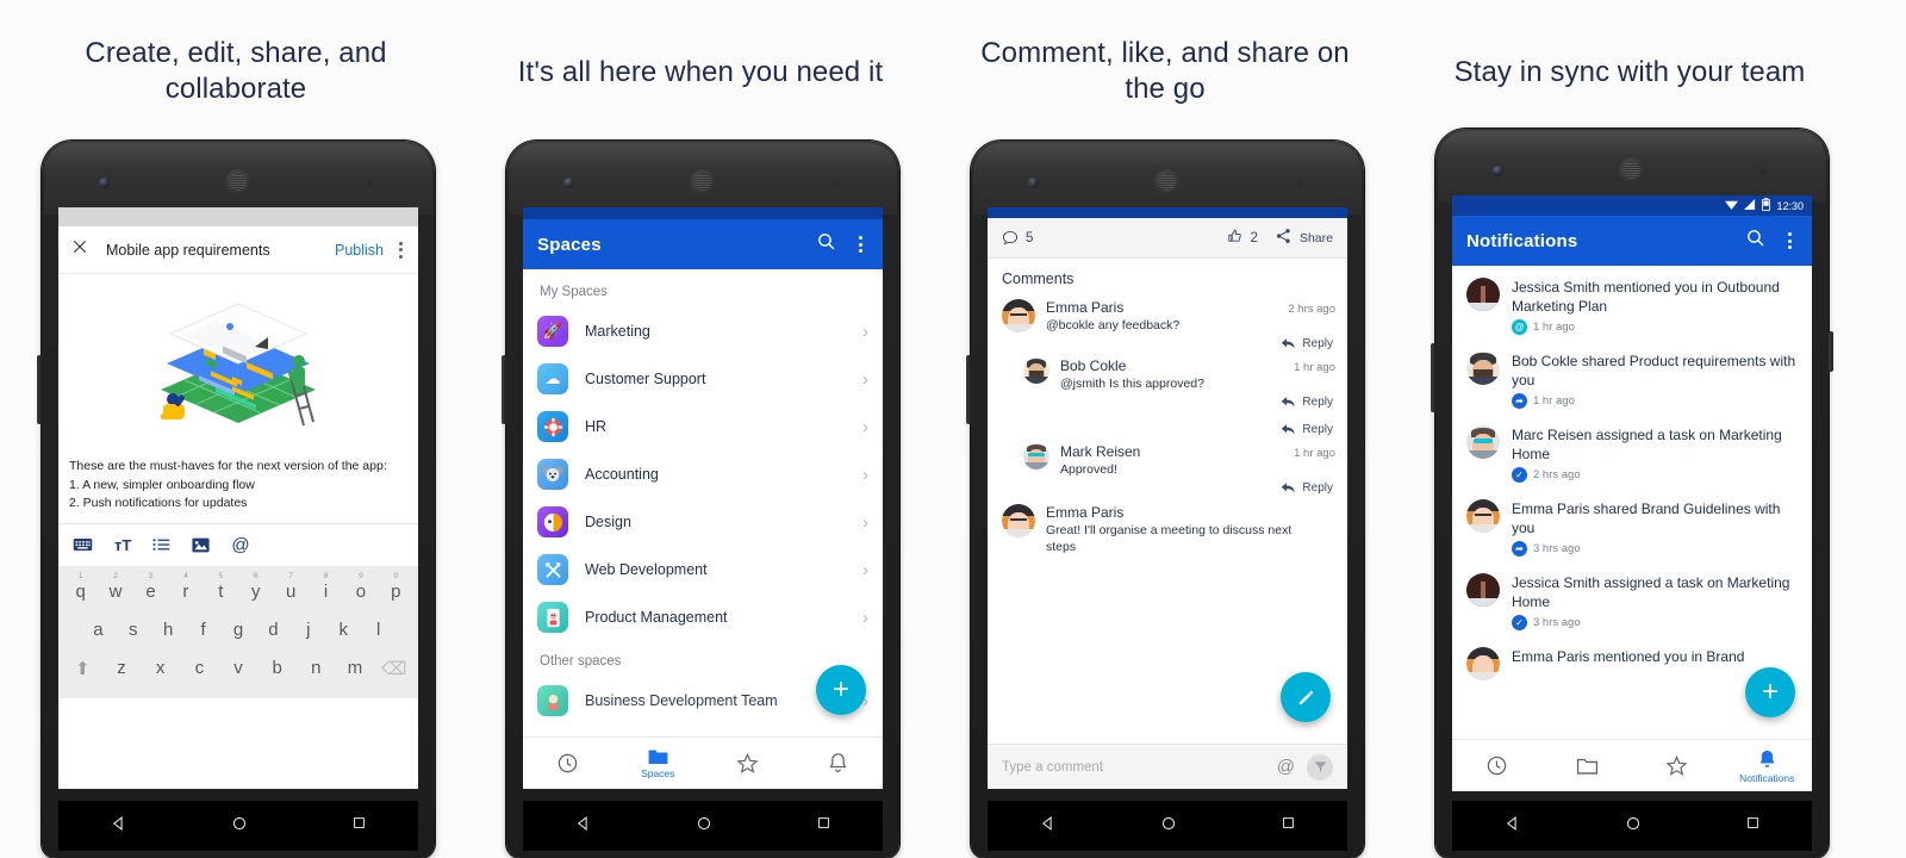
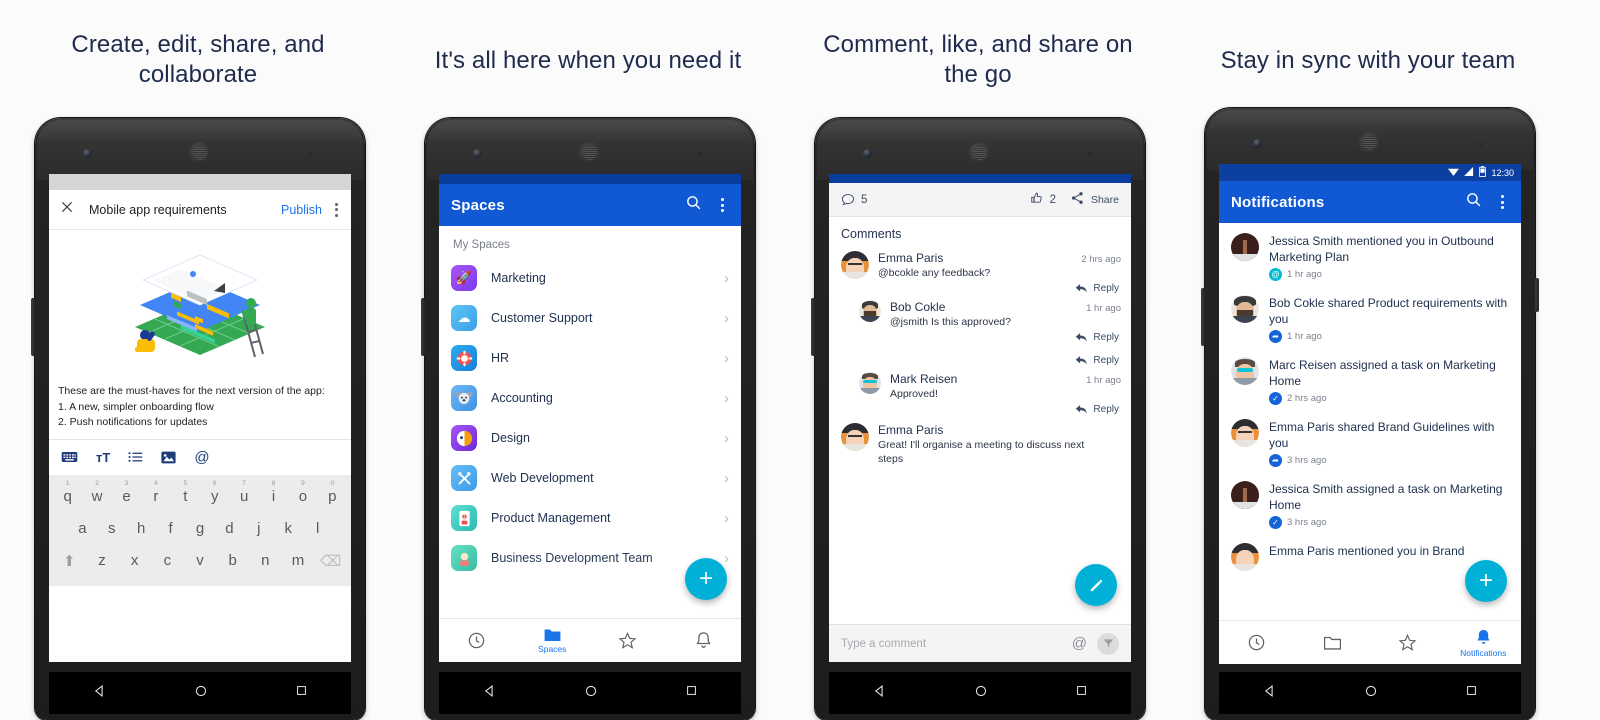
  Create, edit, share, and collaborate
  Mobile app requirements
  Publish
  These are the must-haves for the next version of the app:
  1. A new, simpler onboarding flow
  2. Push notifications for updates
  тT
  @
  q
  w
  e
  r
  t
  y
  u
  i
  o
  p
  a
  s
  h
  f
  g
  d
  j
  k
  l
  ⬆
  z
  x
  c
  v
  b
  n
  m
  ⌫
  It's all here when you need it
  Spaces
  My Spaces
  🚀
  Marketing
  ›
  ☁
  Customer Support
  ›
  HR
  ›
  Accounting
  ›
  Design
  ›
  Web Development
  ›
  Product Management
  ›
- Other spaces
  Business Development Team
  ›
  +
  Spaces
  Comment, like, and share on the go
  5
  2
  Share
  Comments
  Emma Paris
  2 hrs ago
  @bcokle any feedback?
  Reply
  Bob Cokle
  1 hr ago
  @jsmith Is this approved?
  Reply
  Reply
  Mark Reisen
  1 hr ago
  Approved!
  Reply
  Emma Paris
  Great! I'll organise a meeting to discuss next steps
  Type a comment
  @
  Stay in sync with your team
  12:30
  Notifications
  Jessica Smith mentioned you in Outbound Marketing Plan
  @
  1 hr ago
  Bob Cokle shared Product requirements with you
  ➦
  1 hr ago
  Marc Reisen assigned a task on Marketing Home
  ✓
  2 hrs ago
  Emma Paris shared Brand Guidelines with you
  ➦
  3 hrs ago
  Jessica Smith assigned a task on Marketing Home
  ✓
  3 hrs ago
  Emma Paris mentioned you in Brand
  +
  Notifications
